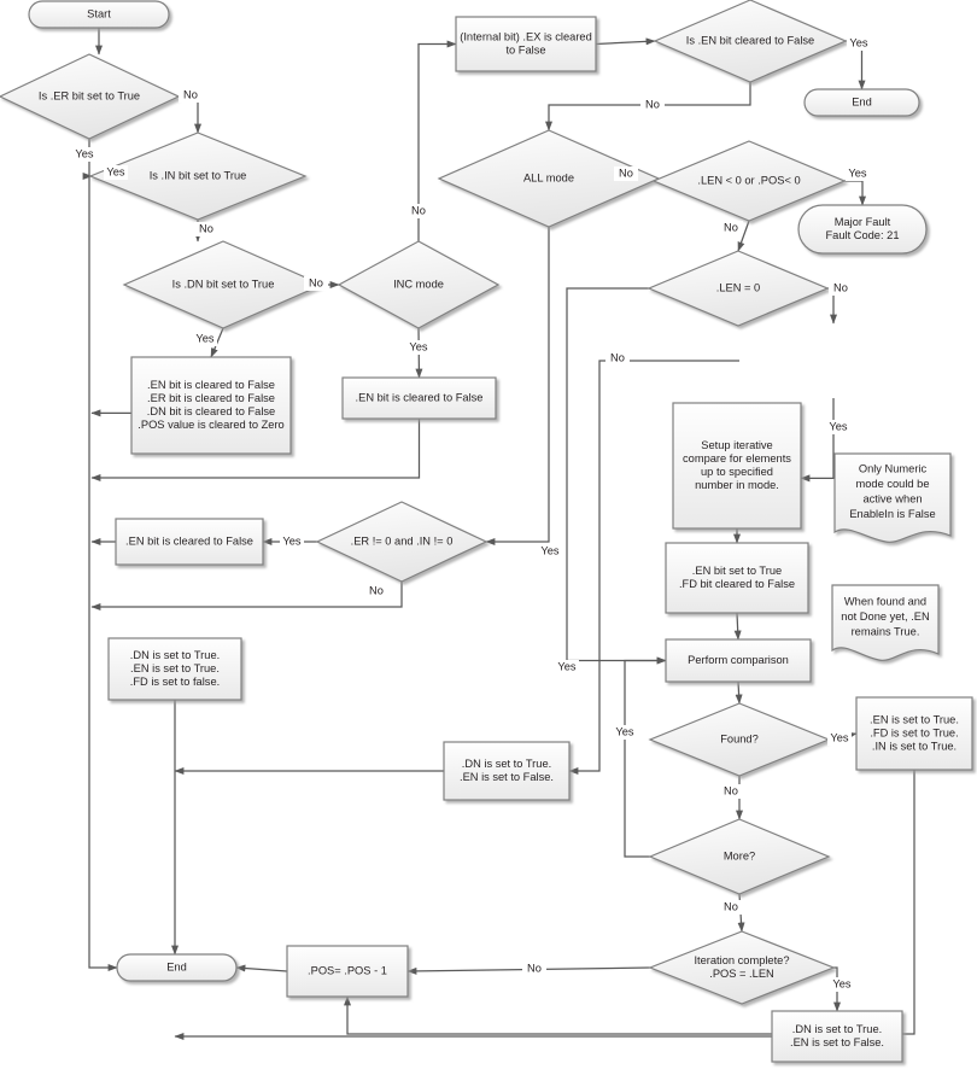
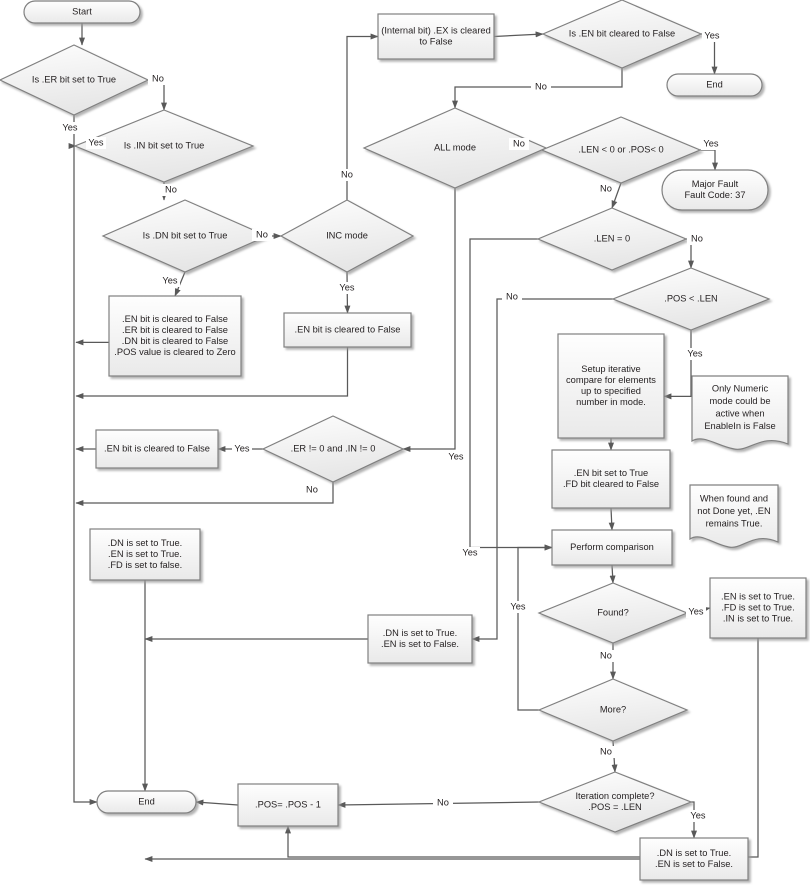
  Start
  Is .ER bit set to True
  Is .IN bit set to True
  Is .DN bit set to True
  .EN bit is cleared to False
  .ER bit is cleared to False
  .DN bit is cleared to False
  .POS value is cleared to Zero
  INC mode
  .EN bit is cleared to False
  .ER != 0 and .IN != 0
  .EN bit is cleared to False
  .DN is set to True.
  .EN is set to True.
  .FD is set to false.
  (Internal bit) .EX is cleared
  to False
  Is .EN bit cleared to False
  End
  ALL mode
  .LEN < 0 or .POS< 0
  Major Fault
- Fault Code: 21
+ Fault Code: 37
  .LEN = 0
+ .POS < .LEN
  Setup iterative
  compare for elements
  up to specified
  number in mode.
  .EN bit set to True
  .FD bit cleared to False
  Perform comparison
  Found?
  More?
  Iteration complete?
  .POS = .LEN
  .EN is set to True.
  .FD is set to True.
  .IN is set to True.
  .DN is set to True.
  .EN is set to False.
  .DN is set to True.
  .EN is set to False.
  .POS= .POS - 1
  End
  Only Numeric
  mode could be
  active when
  EnableIn is False
  When found and
  not Done yet, .EN
  remains True.
  No
  Yes
  Yes
  No
  No
  Yes
  Yes
  No
  Yes
  No
  Yes
  No
  Yes
  No
  Yes
  No
  No
  Yes
  Yes
  No
  Yes
  No
  Yes
  No
  No
  Yes
